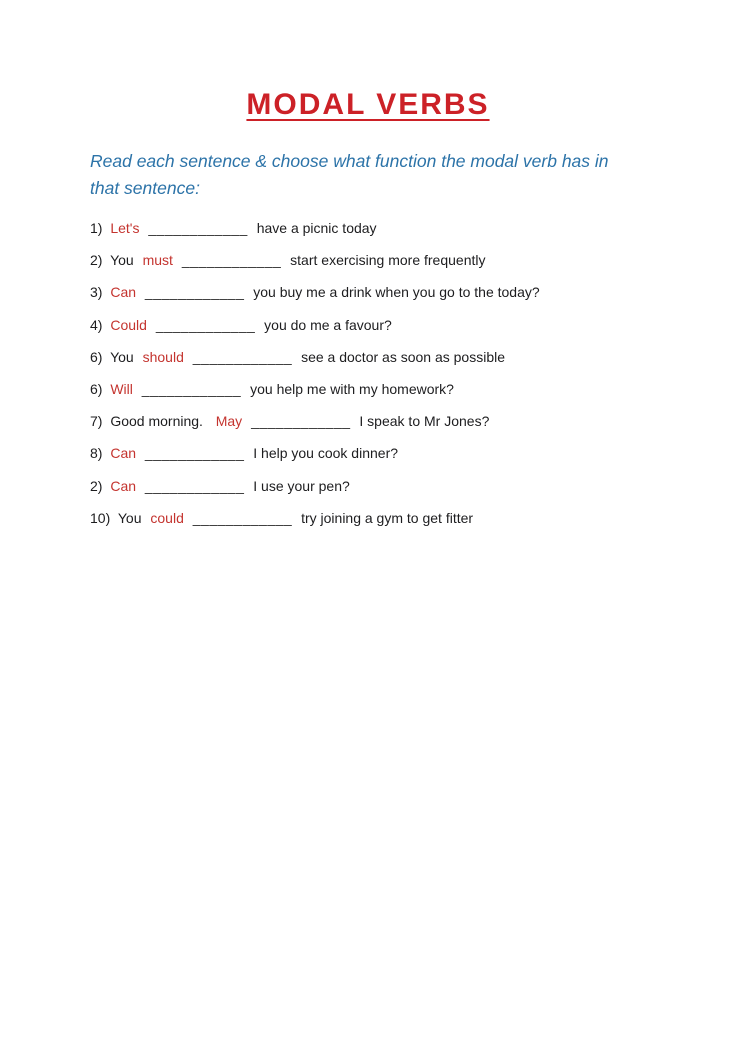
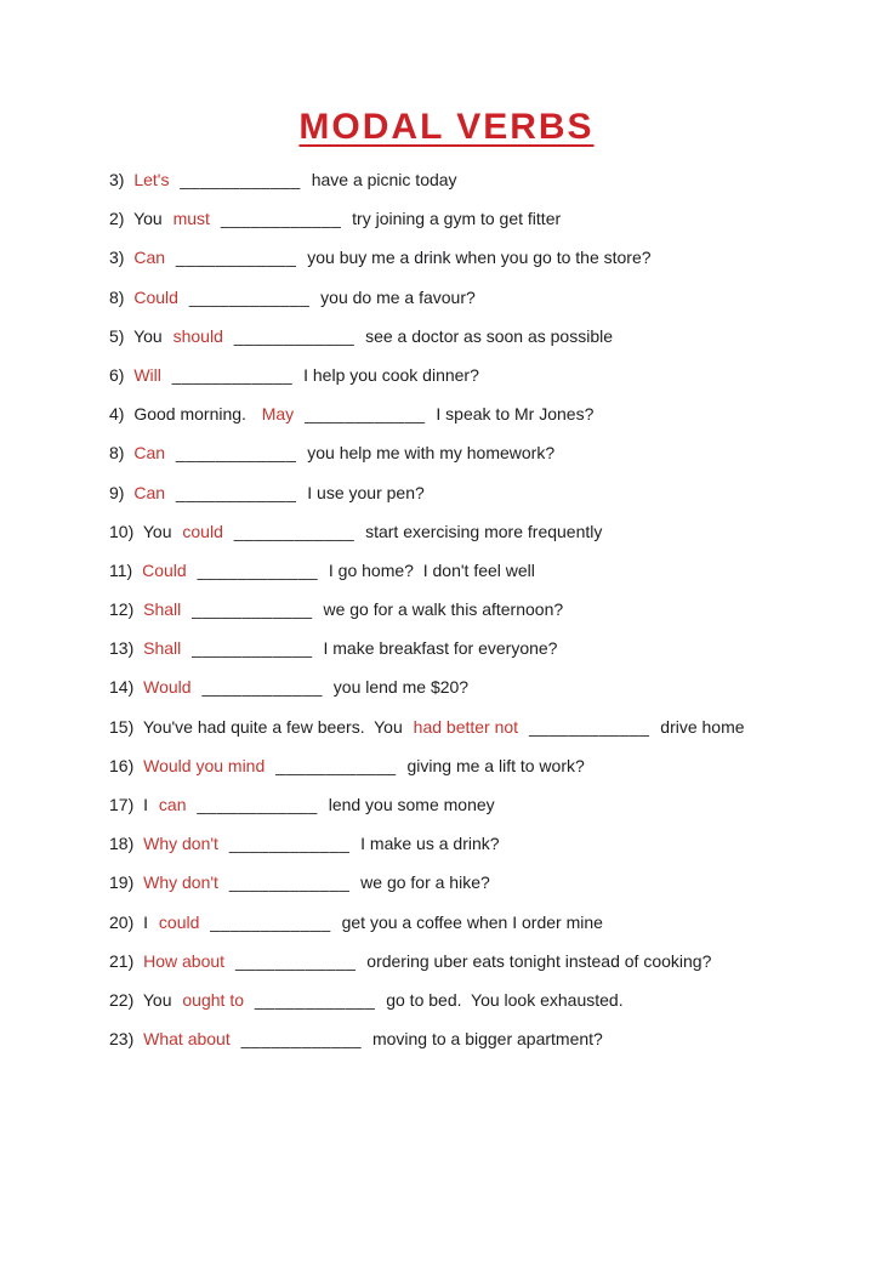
  MODAL VERBS
- Read each sentence & choose what function the modal verb has in
- that sentence:
- 1) Let's ____________ have a picnic today
+ 3) Let's ____________ have a picnic today
- 2) You must ____________ start exercising more frequently
+ 2) You must ____________ try joining a gym to get fitter
- 3) Can ____________ you buy me a drink when you go to the today?
+ 3) Can ____________ you buy me a drink when you go to the store?
- 4) Could ____________ you do me a favour?
+ 8) Could ____________ you do me a favour?
- 6) You should ____________ see a doctor as soon as possible
+ 5) You should ____________ see a doctor as soon as possible
- 6) Will ____________ you help me with my homework?
+ 6) Will ____________ I help you cook dinner?
- 7) Good morning. May ____________ I speak to Mr Jones?
+ 4) Good morning. May ____________ I speak to Mr Jones?
- 8) Can ____________ I help you cook dinner?
+ 8) Can ____________ you help me with my homework?
- 2) Can ____________ I use your pen?
+ 9) Can ____________ I use your pen?
- 10) You could ____________ try joining a gym to get fitter
+ 10) You could ____________ start exercising more frequently
+ 11) Could ____________ I go home? I don't feel well
+ 12) Shall ____________ we go for a walk this afternoon?
+ 13) Shall ____________ I make breakfast for everyone?
+ 14) Would ____________ you lend me $20?
+ 15) You've had quite a few beers. You had better not ____________ drive home
+ 16) Would you mind ____________ giving me a lift to work?
+ 17) I can ____________ lend you some money
+ 18) Why don't ____________ I make us a drink?
+ 19) Why don't ____________ we go for a hike?
+ 20) I could ____________ get you a coffee when I order mine
+ 21) How about ____________ ordering uber eats tonight instead of cooking?
+ 22) You ought to ____________ go to bed. You look exhausted.
+ 23) What about ____________ moving to a bigger apartment?
